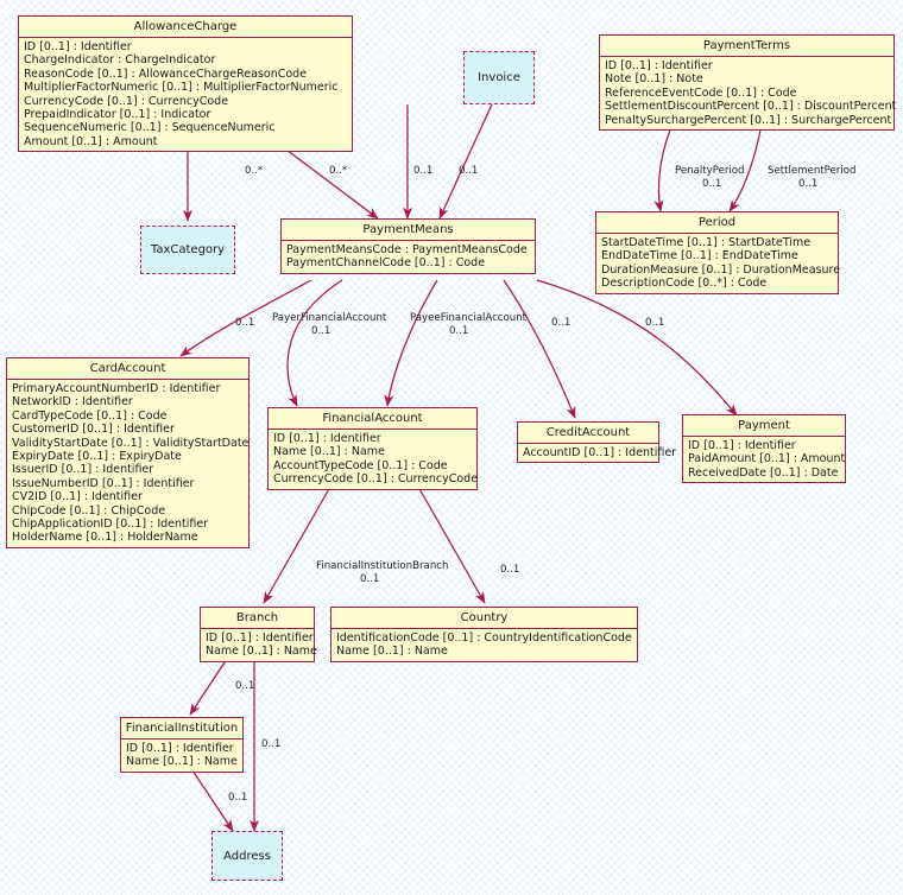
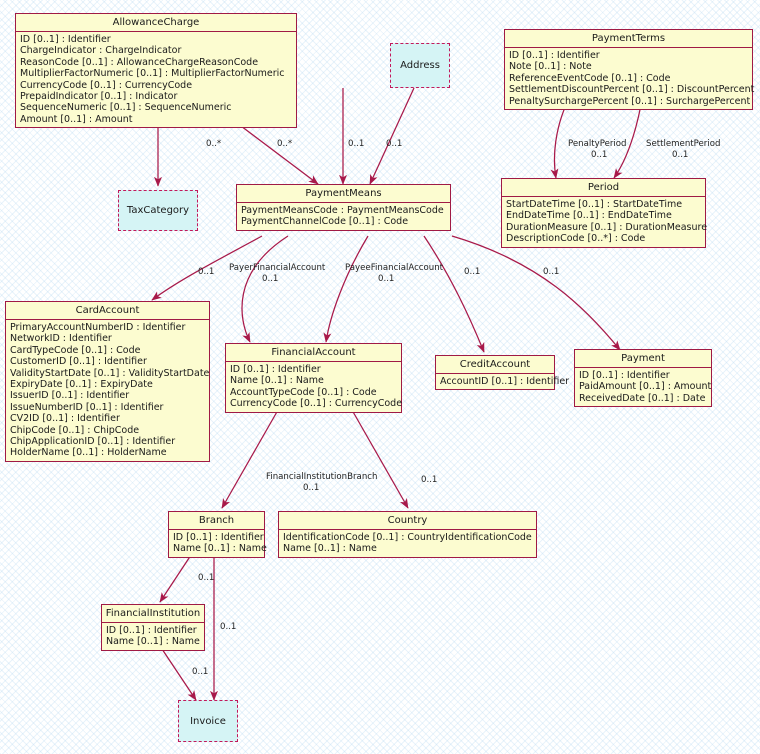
  AllowanceCharge
  ID [0..1] : Identifier
  ChargeIndicator : ChargeIndicator
  ReasonCode [0..1] : AllowanceChargeReasonCode
  MultiplierFactorNumeric [0..1] : MultiplierFactorNumeric
  CurrencyCode [0..1] : CurrencyCode
  PrepaidIndicator [0..1] : Indicator
  SequenceNumeric [0..1] : SequenceNumeric
  Amount [0..1] : Amount
  PaymentTerms
  ID [0..1] : Identifier
  Note [0..1] : Note
  ReferenceEventCode [0..1] : Code
  SettlementDiscountPercent [0..1] : DiscountPercent
  PenaltySurchargePercent [0..1] : SurchargePercent
  PaymentMeans
  PaymentMeansCode : PaymentMeansCode
  PaymentChannelCode [0..1] : Code
  Period
  StartDateTime [0..1] : StartDateTime
  EndDateTime [0..1] : EndDateTime
  DurationMeasure [0..1] : DurationMeasure
  DescriptionCode [0..*] : Code
  CardAccount
  PrimaryAccountNumberID : Identifier
  NetworkID : Identifier
  CardTypeCode [0..1] : Code
  CustomerID [0..1] : Identifier
  ValidityStartDate [0..1] : ValidityStartDate
  ExpiryDate [0..1] : ExpiryDate
  IssuerID [0..1] : Identifier
  IssueNumberID [0..1] : Identifier
  CV2ID [0..1] : Identifier
  ChipCode [0..1] : ChipCode
  ChipApplicationID [0..1] : Identifier
  HolderName [0..1] : HolderName
  FinancialAccount
  ID [0..1] : Identifier
  Name [0..1] : Name
  AccountTypeCode [0..1] : Code
  CurrencyCode [0..1] : CurrencyCode
  CreditAccount
  AccountID [0..1] : Identifier
  Payment
  ID [0..1] : Identifier
  PaidAmount [0..1] : Amount
  ReceivedDate [0..1] : Date
  Branch
  ID [0..1] : Identifier
  Name [0..1] : Name
  Country
  IdentificationCode [0..1] : CountryIdentificationCode
  Name [0..1] : Name
  FinancialInstitution
  ID [0..1] : Identifier
  Name [0..1] : Name
- Invoice
+ Address
  TaxCategory
- Address
+ Invoice
  0..*
  0..*
  0..1
  0..1
  PenaltyPeriod
  0..1
  SettlementPeriod
  0..1
  0..1
  PayerFinancialAccount
  0..1
  PayeeFinancialAccount
  0..1
  0..1
  0..1
  FinancialInstitutionBranch
  0..1
  0..1
  0..1
  0..1
  0..1
